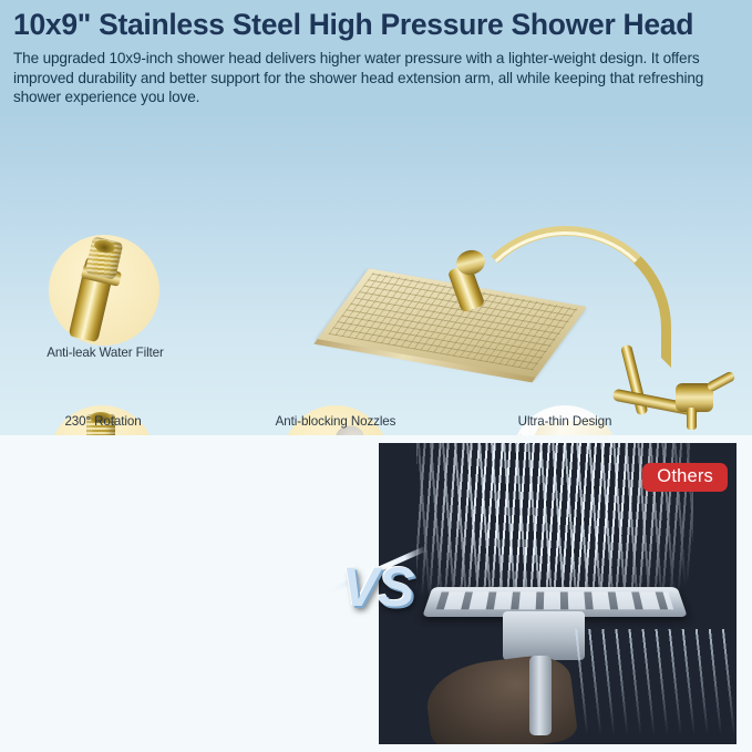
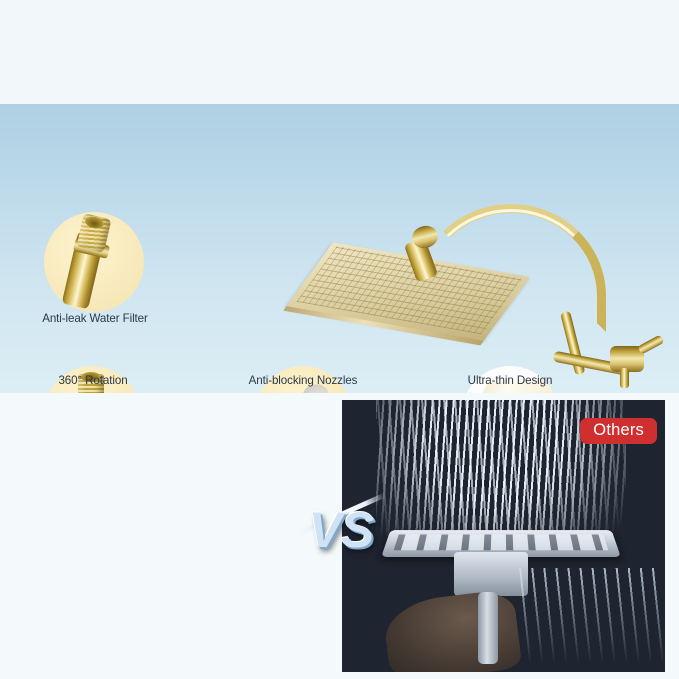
- 10x9" Stainless Steel High Pressure Shower Head
- The upgraded 10x9-inch shower head delivers higher water pressure with a lighter-weight design. It offers improved durability and better support for the shower head extension arm, all while keeping that refreshing shower experience you love.
  Anti-leak Water Filter
- 230° Rotation
+ 360° Rotation
  Anti-blocking Nozzles
  Ultra-thin Design
  Others
  VS
